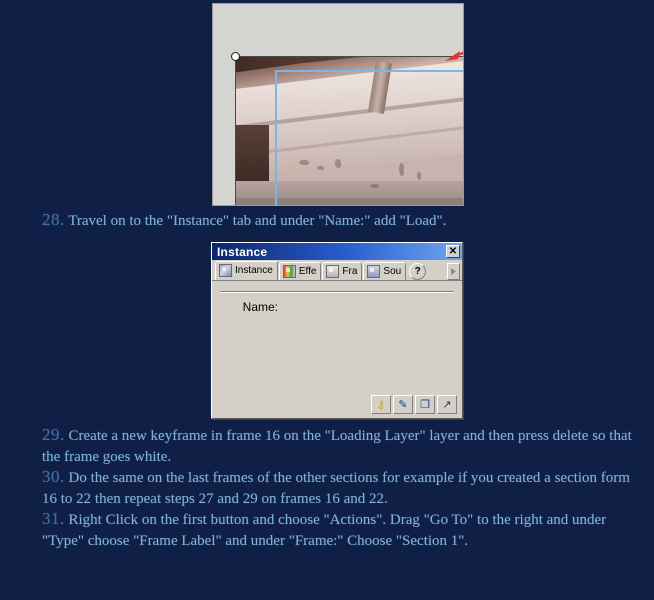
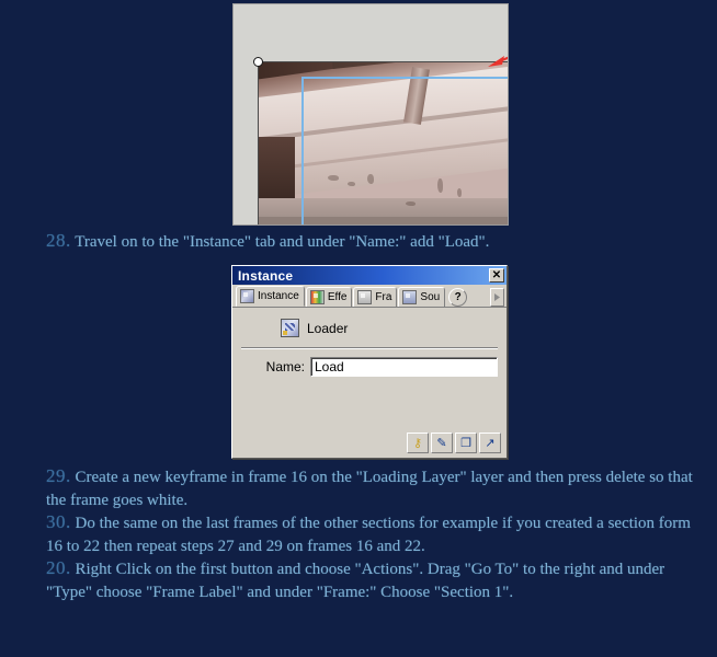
  Instance
  ✕
  Instance
  Effe
  Fra
  Sou
  ?
+ Loader
  Name:
+ Load
  ⚷
  ✎
  ❐
  ↗
  28. Travel on to the "Instance" tab and under "Name:" add "Load".
  29. Create a new keyframe in frame 16 on the "Loading Layer" layer and then press delete so that the frame goes white.
  30. Do the same on the last frames of the other sections for example if you created a section form 16 to 22 then repeat steps 27 and 29 on frames 16 and 22.
- 31. Right Click on the first button and choose "Actions". Drag "Go To" to the right and under "Type" choose "Frame Label" and under "Frame:" Choose "Section 1".
+ 20. Right Click on the first button and choose "Actions". Drag "Go To" to the right and under "Type" choose "Frame Label" and under "Frame:" Choose "Section 1".
